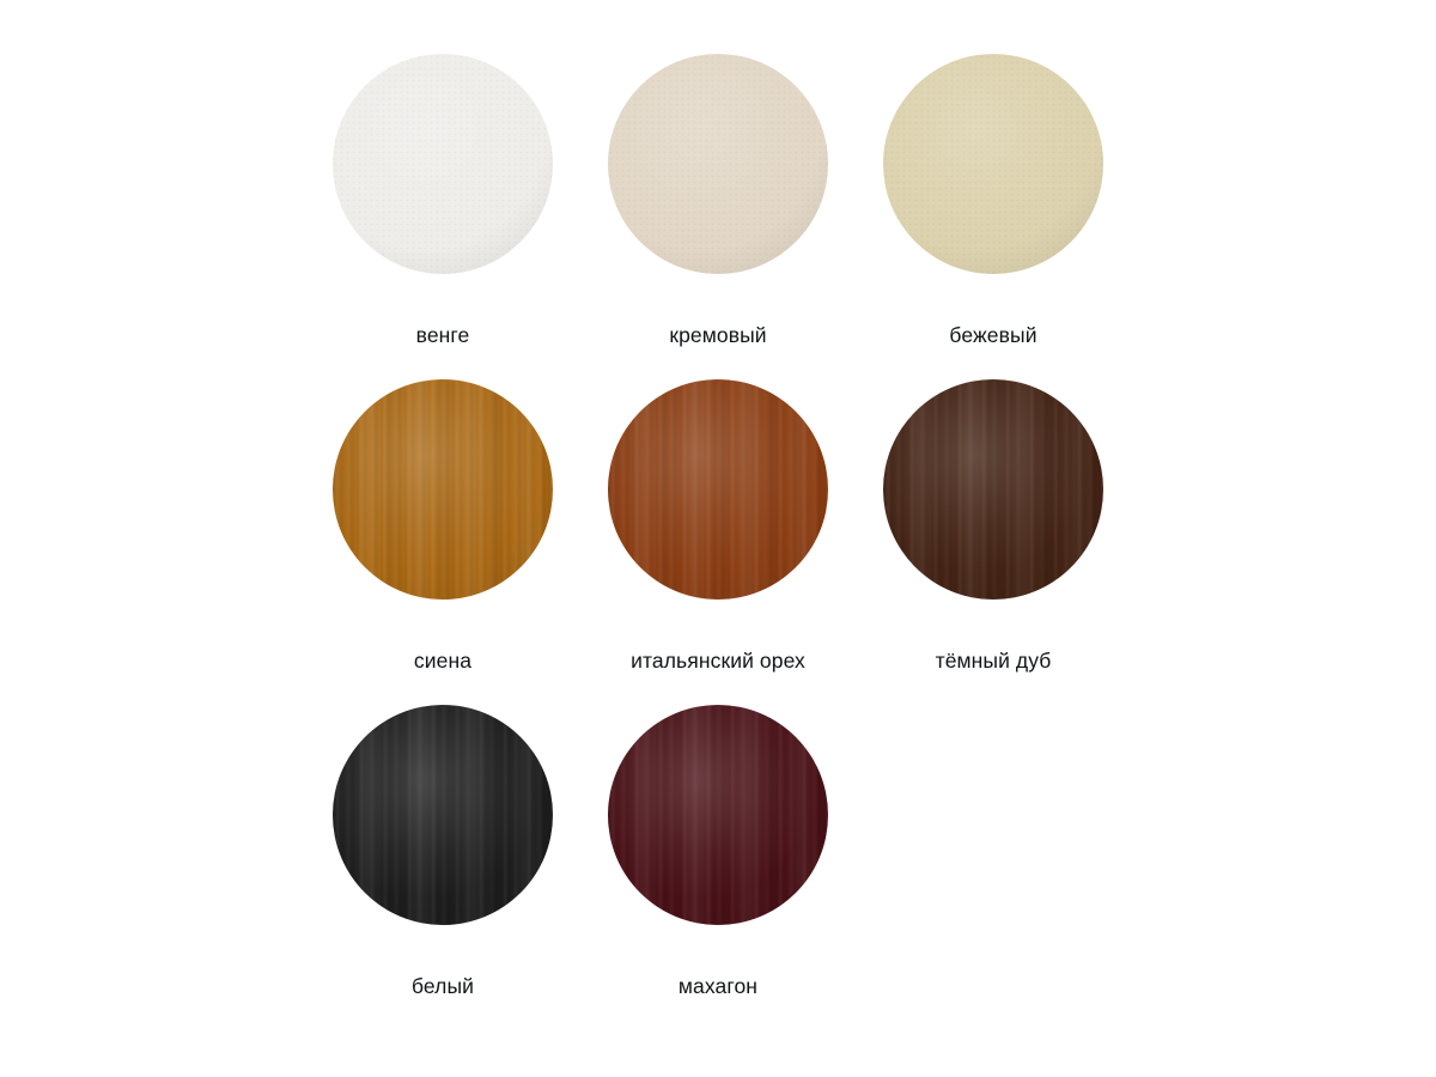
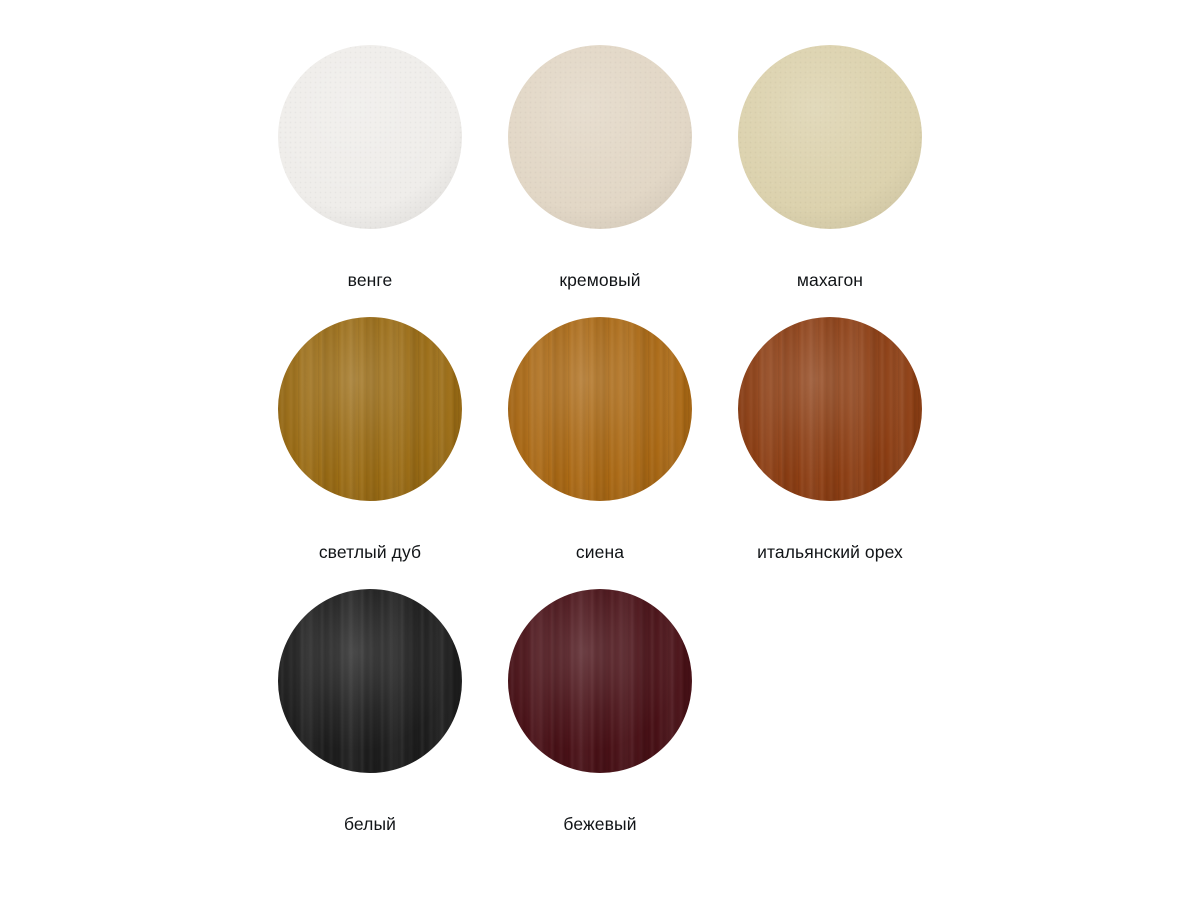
  венге
  кремовый
- бежевый
+ махагон
+ светлый дуб
  сиена
  итальянский орех
- тёмный дуб
  белый
- махагон
+ бежевый
